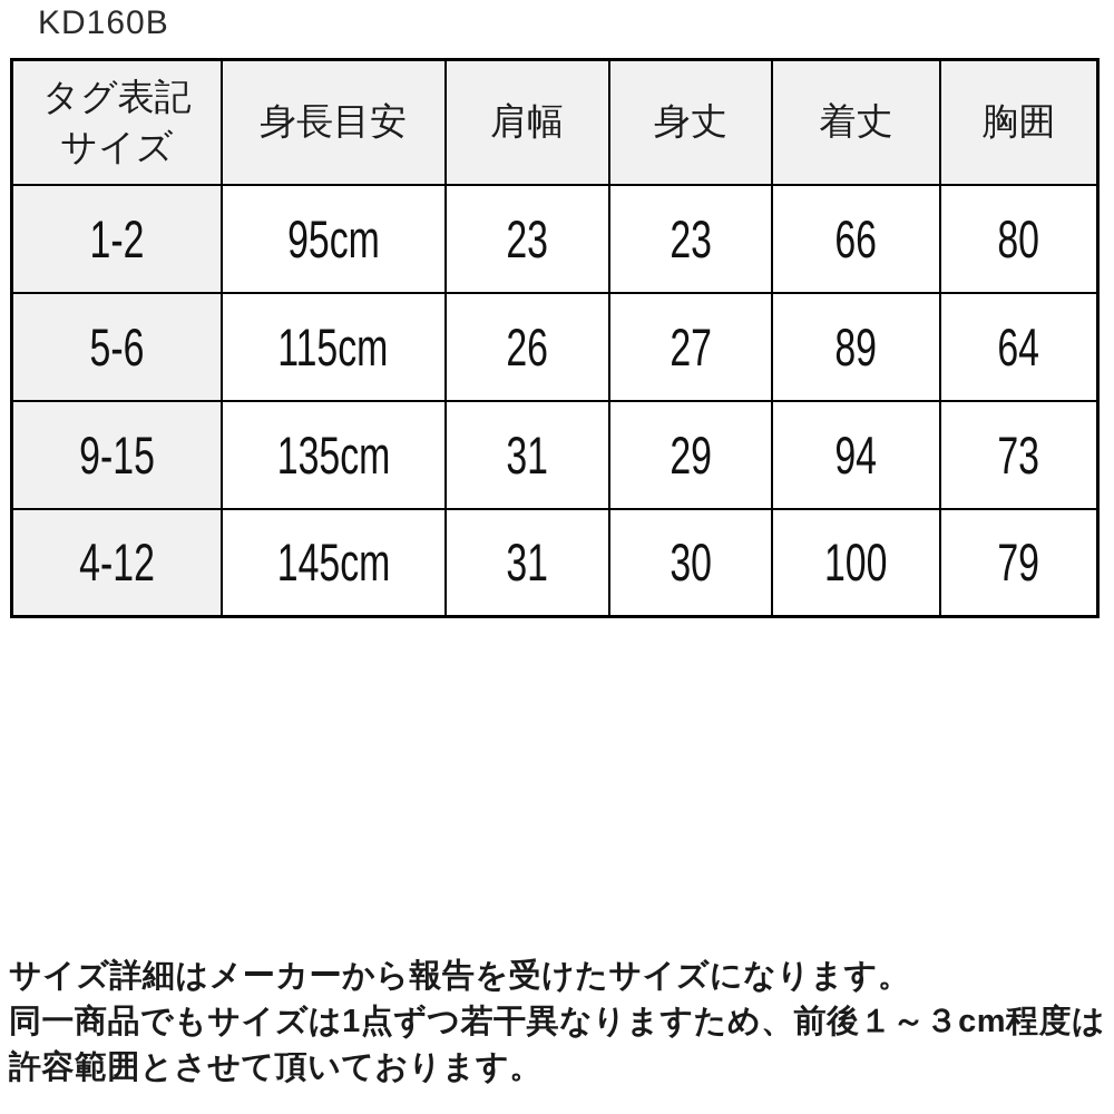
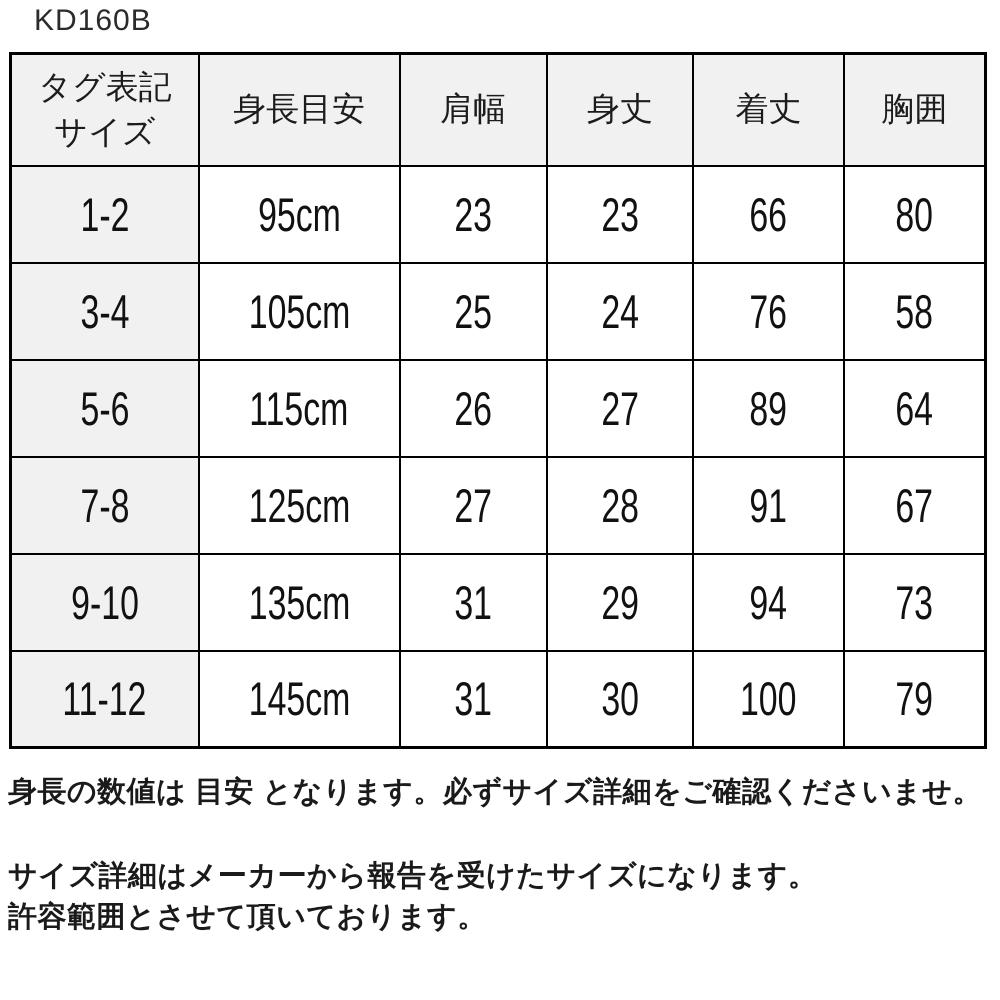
  KD160B
  タグ表記 サイズ	身長目安	肩幅	身丈	着丈	胸囲
  1-2	95cm	23	23	66	80
+ 3-4	105cm	25	24	76	58
  5-6	115cm	26	27	89	64
+ 7-8	125cm	27	28	91	67
- 9-15	135cm	31	29	94	73
+ 9-10	135cm	31	29	94	73
- 4-12	145cm	31	30	100	79
+ 11-12	145cm	31	30	100	79
+ 身長の数値は 目安 となります。必ずサイズ詳細をご確認くださいませ。
  サイズ詳細はメーカーから報告を受けたサイズになります。
- 同一商品でもサイズは1点ずつ若干異なりますため、前後１～３cm程度は
  許容範囲とさせて頂いております。
